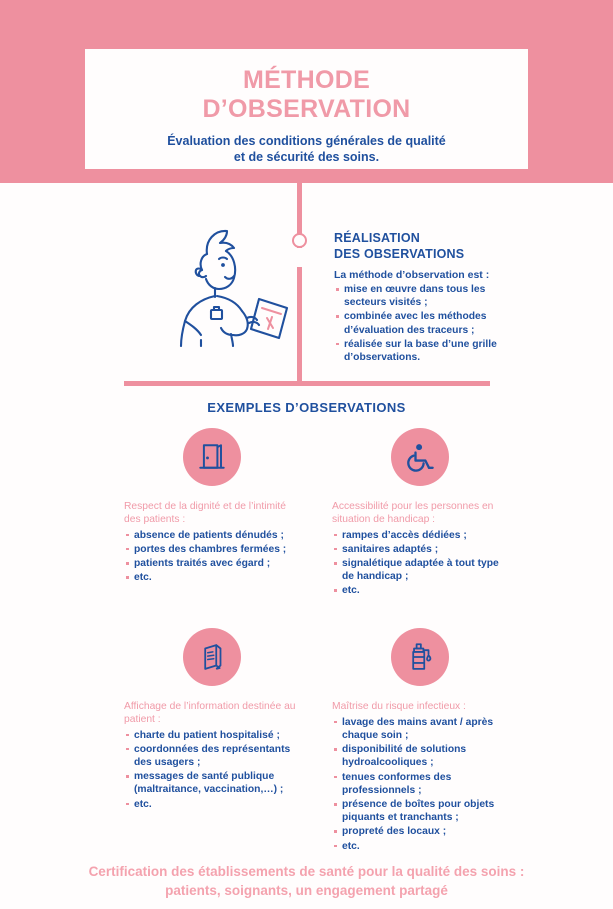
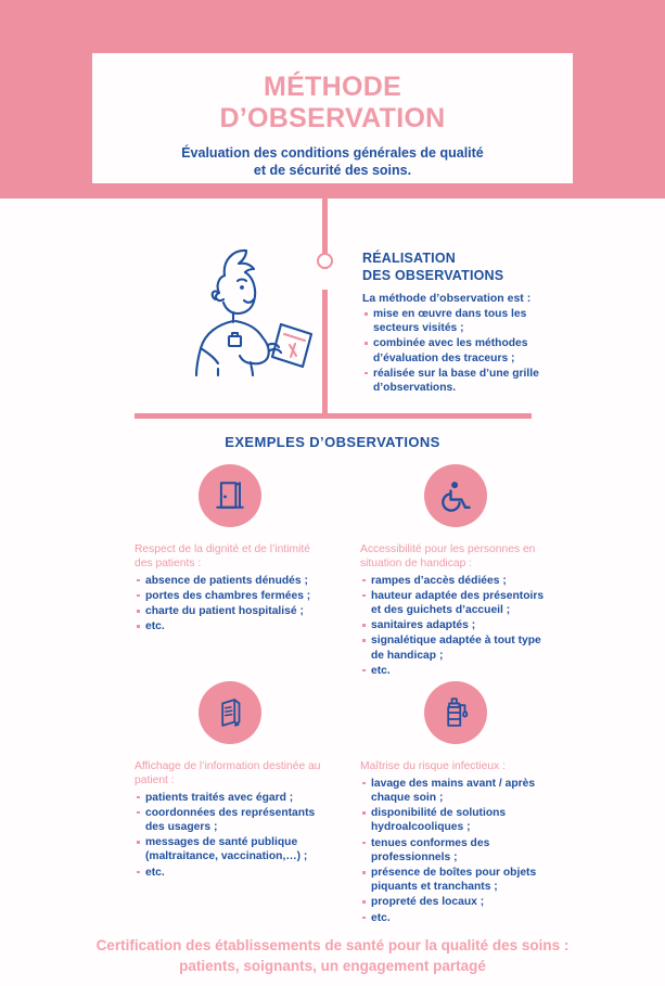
  MÉTHODE
  D’OBSERVATION
  Évaluation des conditions générales de qualité
  et de sécurité des soins.
  RÉALISATION
  DES OBSERVATIONS
  La méthode d’observation est :
  mise en œuvre dans tous les secteurs visités ;
  combinée avec les méthodes d’évaluation des traceurs ;
  réalisée sur la base d’une grille d’observations.
  EXEMPLES D’OBSERVATIONS
  Respect de la dignité et de l’intimité des patients :
  absence de patients dénudés ;
  portes des chambres fermées ;
- patients traités avec égard ;
+ charte du patient hospitalisé ;
  etc.
  Accessibilité pour les personnes en situation de handicap :
  rampes d’accès dédiées ;
+ hauteur adaptée des présentoirs et des guichets d’accueil ;
  sanitaires adaptés ;
  signalétique adaptée à tout type de handicap ;
  etc.
  Affichage de l’information destinée au patient :
- charte du patient hospitalisé ;
+ patients traités avec égard ;
  coordonnées des représentants des usagers ;
  messages de santé publique (maltraitance, vaccination,…) ;
  etc.
  Maîtrise du risque infectieux :
  lavage des mains avant / après chaque soin ;
  disponibilité de solutions hydroalcooliques ;
  tenues conformes des professionnels ;
  présence de boîtes pour objets piquants et tranchants ;
  propreté des locaux ;
  etc.
  Certification des établissements de santé pour la qualité des soins :
  patients, soignants, un engagement partagé
